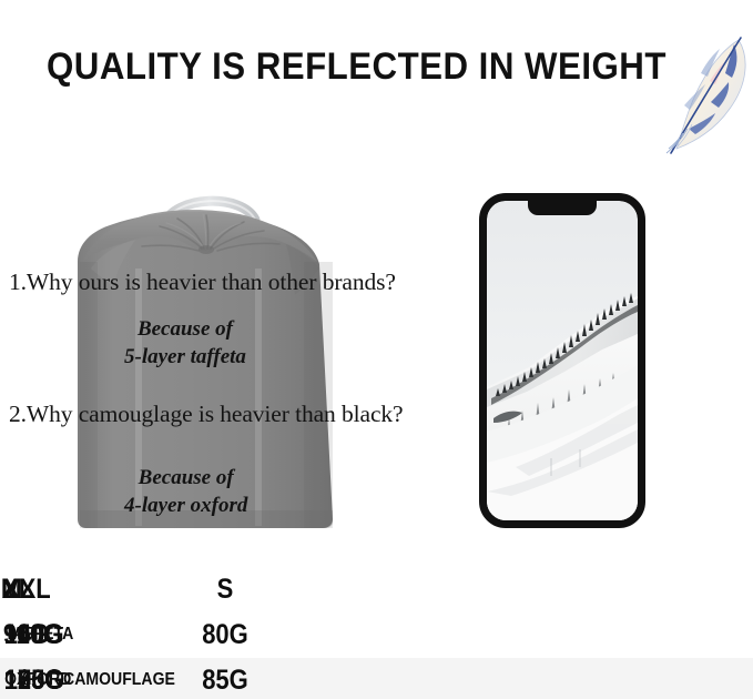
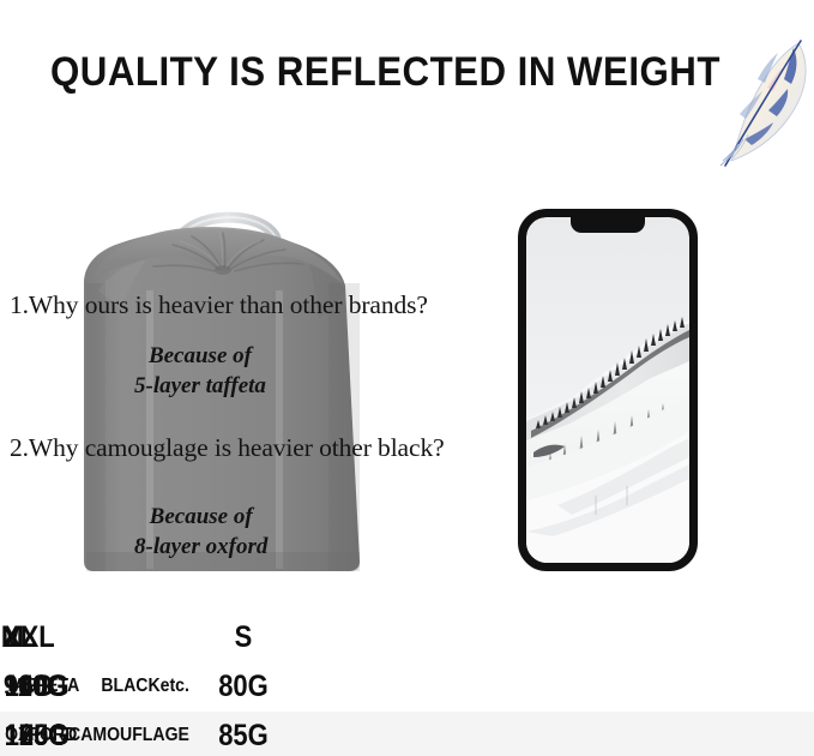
  QUALITY IS REFLECTED IN WEIGHT
  1.Why ours is heavier than other brands?
  Because of
  5-layer taffeta
- 2.Why camouglage is heavier than black?
+ 2.Why camouglage is heavier other black?
  Because of
- 4-layer oxford
+ 8-layer oxford
  S
  M
  L
  XL
  XXL
+ BLACKetc.
  80G
  90G
  110G
  140G
  160G
  TAFFETA
  CAMOUFLAGE
  85G
  100G
  125G
  165G
  175G
  OXFORD
